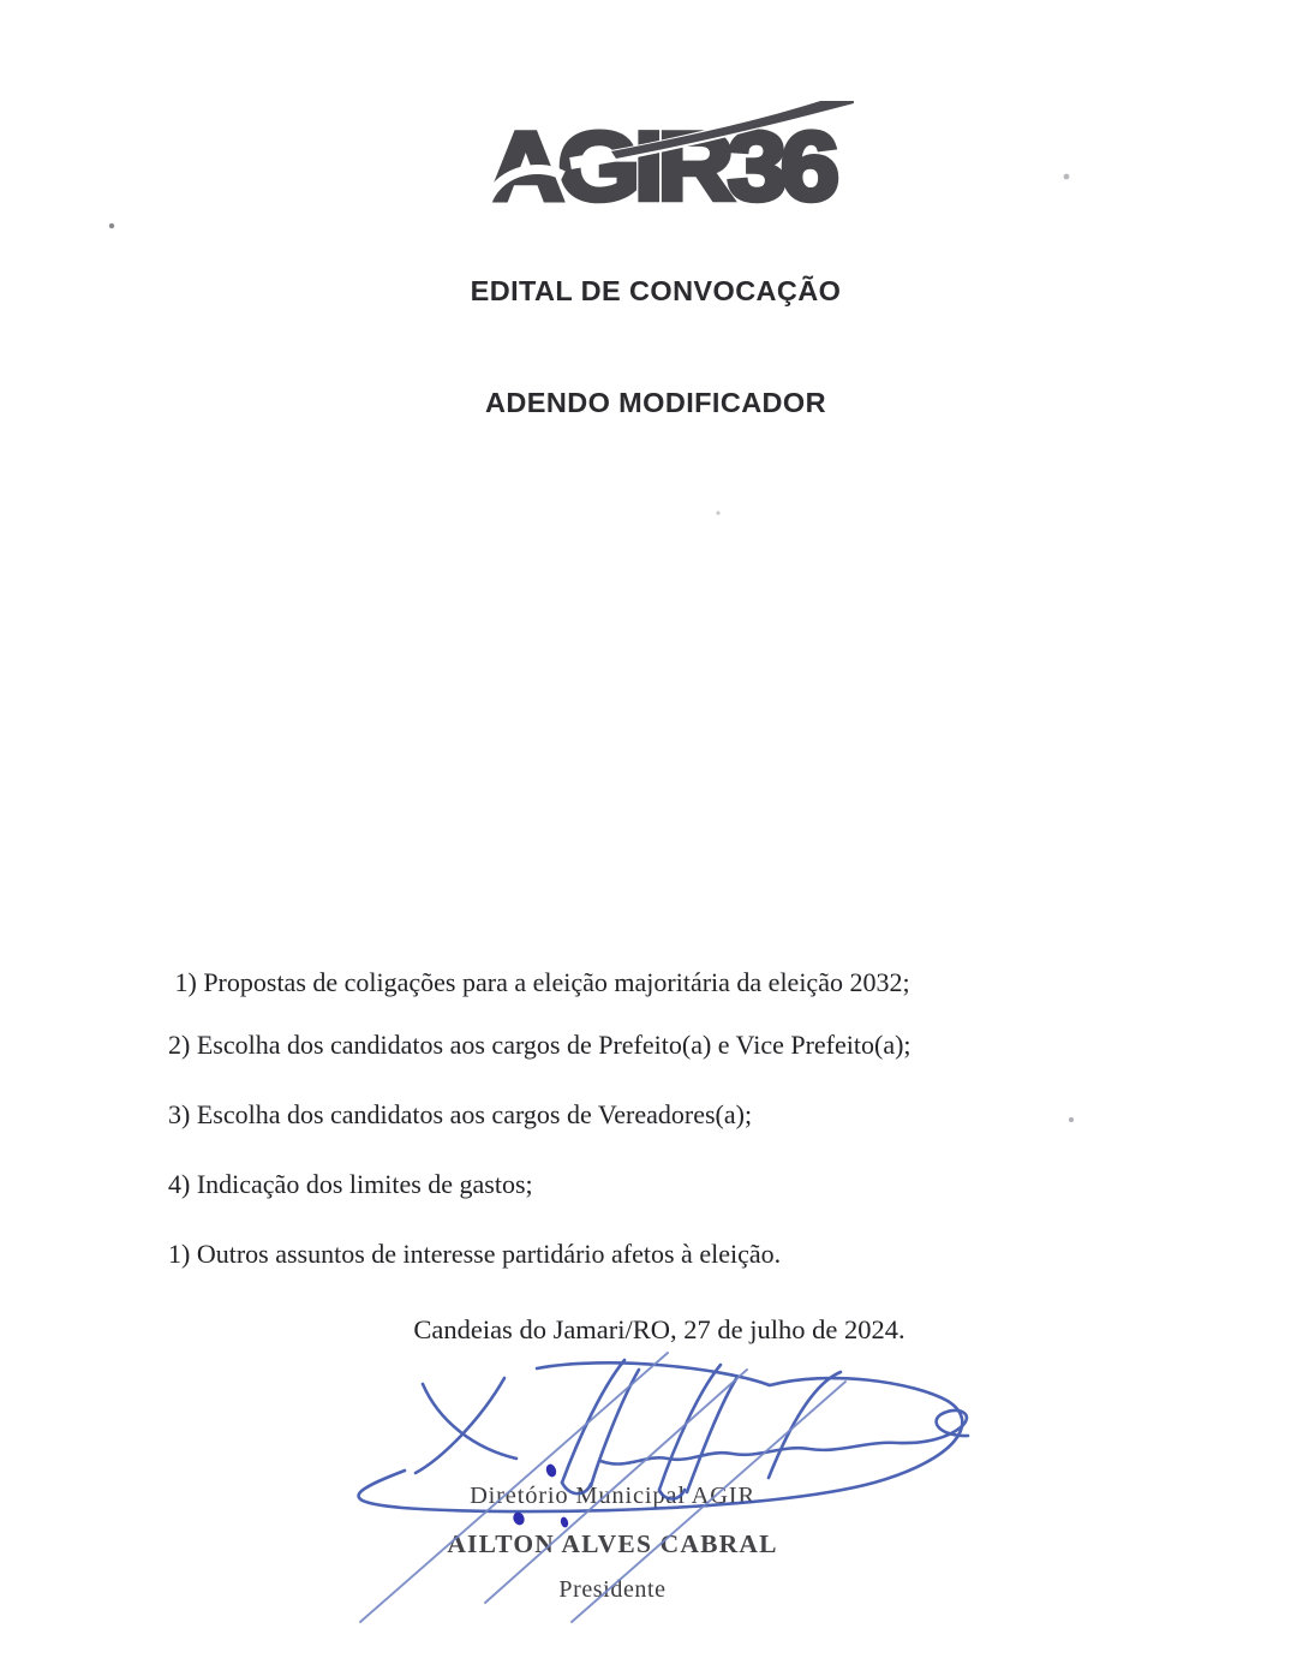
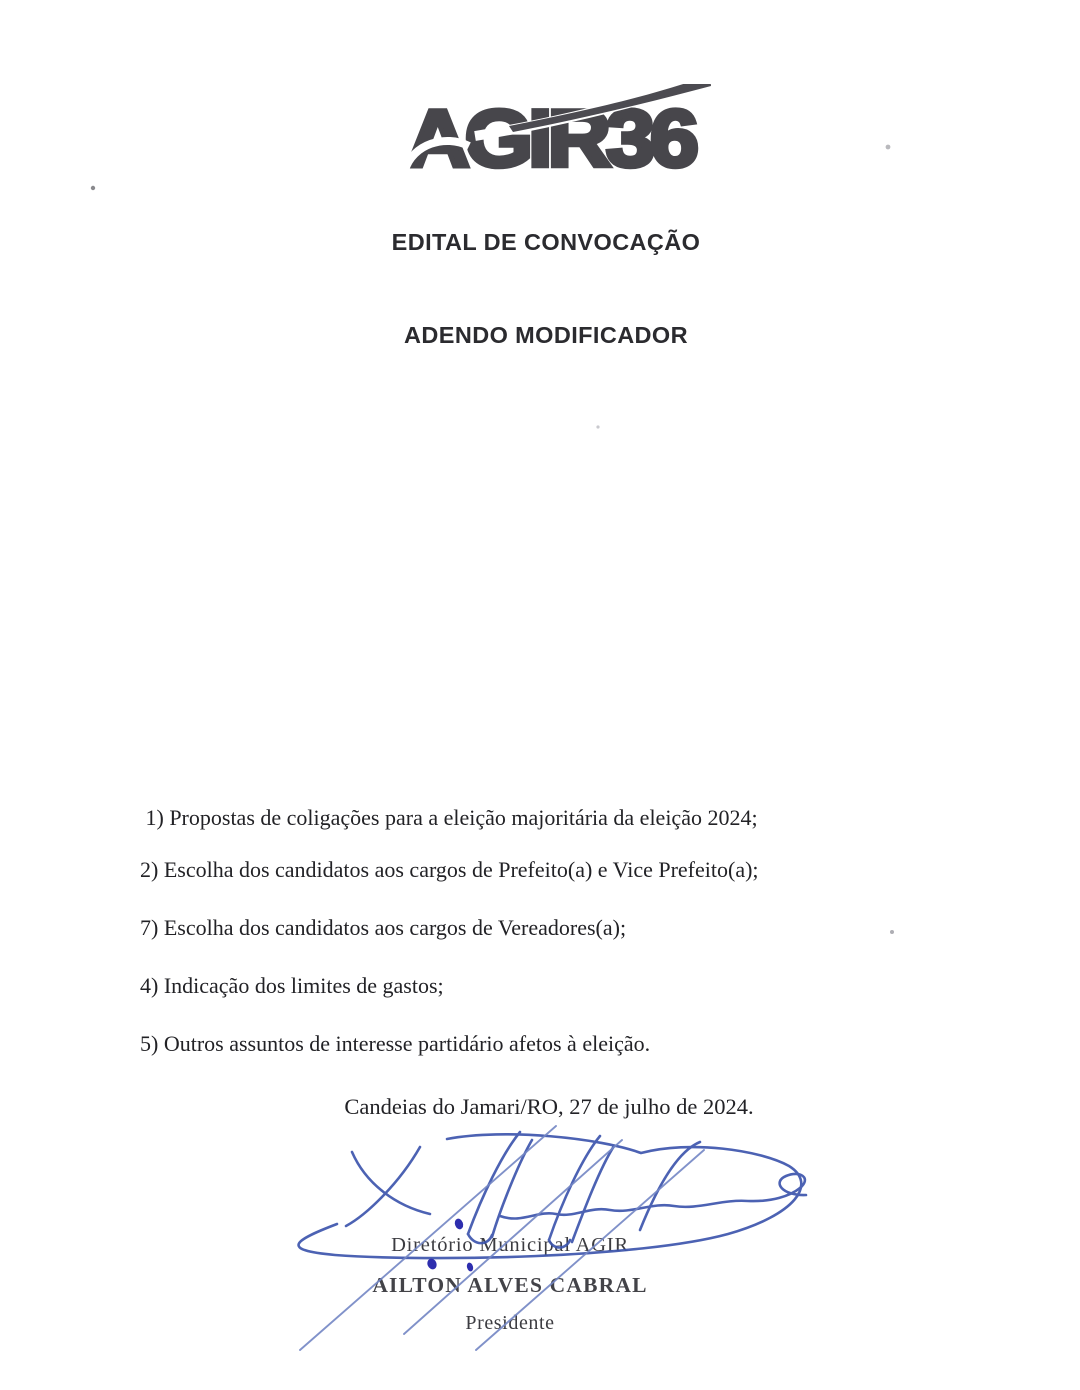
  AGIR36
  EDITAL DE CONVOCAÇÃO
  ADENDO MODIFICADOR
- 1) Propostas de coligações para a eleição majoritária da eleição 2032;
+ 1) Propostas de coligações para a eleição majoritária da eleição 2024;
  2) Escolha dos candidatos aos cargos de Prefeito(a) e Vice Prefeito(a);
- 3) Escolha dos candidatos aos cargos de Vereadores(a);
+ 7) Escolha dos candidatos aos cargos de Vereadores(a);
  4) Indicação dos limites de gastos;
- 1) Outros assuntos de interesse partidário afetos à eleição.
+ 5) Outros assuntos de interesse partidário afetos à eleição.
  Candeias do Jamari/RO, 27 de julho de 2024.
  Diretório Mnicipa AGIR
  AILTON ALVES CABRAL
  Presidente
